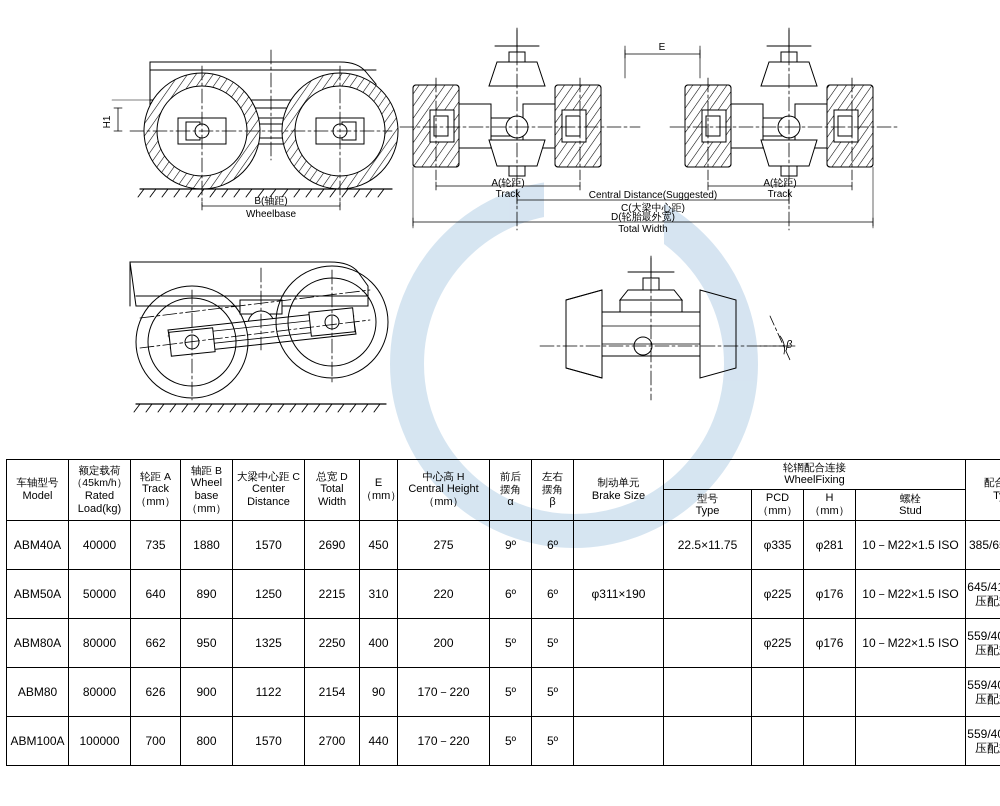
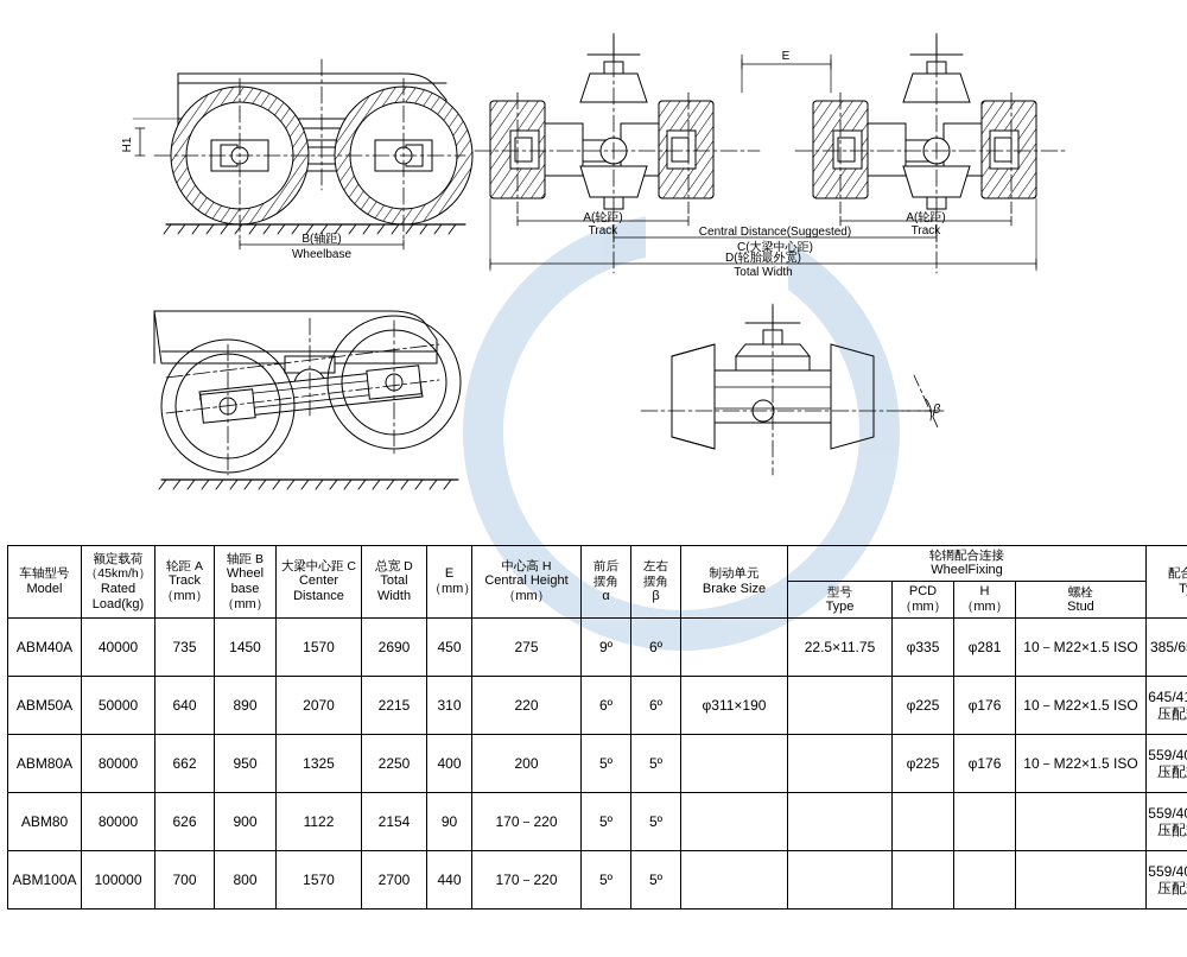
  B(轴距)
  Wheelbase
  E
  A(轮距)
  Track
  A(轮距)
  Track
  Central Distance(Suggested)
  C(大梁中心距)
  D(轮胎最外宽)
  Total Width
  β
  车轴型号 Model	额定载荷 （45km/h） Rated Load(kg)	轮距 A Track （mm）	轴距 B Wheel base （mm）	大梁中心距 C Center Distance	总宽 D Total Width	E （mm）	中心高 H Central Height （mm）	前后 摆角 α	左右 摆角 β	制动单元 Brake Size	轮辋配合连接 WheelFixing	配 T
  型号 Type	PCD （mm）	H （mm）	螺栓 Stud
- ABM40A	40000	735	1880	1570	2690	450	275	9º	6º		22.5×11.75	φ335	φ281	10－M22×1.5 ISO	385/6
+ ABM40A	40000	735	1450	1570	2690	450	275	9º	6º		22.5×11.75	φ335	φ281	10－M22×1.5 ISO	385/6
- ABM50A	50000	640	890	1250	2215	310	220	6º	6º	φ311×190		φ225	φ176	10－M22×1.5 ISO	645/4 压配
+ ABM50A	50000	640	890	2070	2215	310	220	6º	6º	φ311×190		φ225	φ176	10－M22×1.5 ISO	645/4 压配
  ABM80A	80000	662	950	1325	2250	400	200	5º	5º			φ225	φ176	10－M22×1.5 ISO	559/4 压配
  ABM80	80000	626	900	1122	2154	90	170－220	5º	5º						559/4 压配
  ABM100A	100000	700	800	1570	2700	440	170－220	5º	5º						559/4 压配
